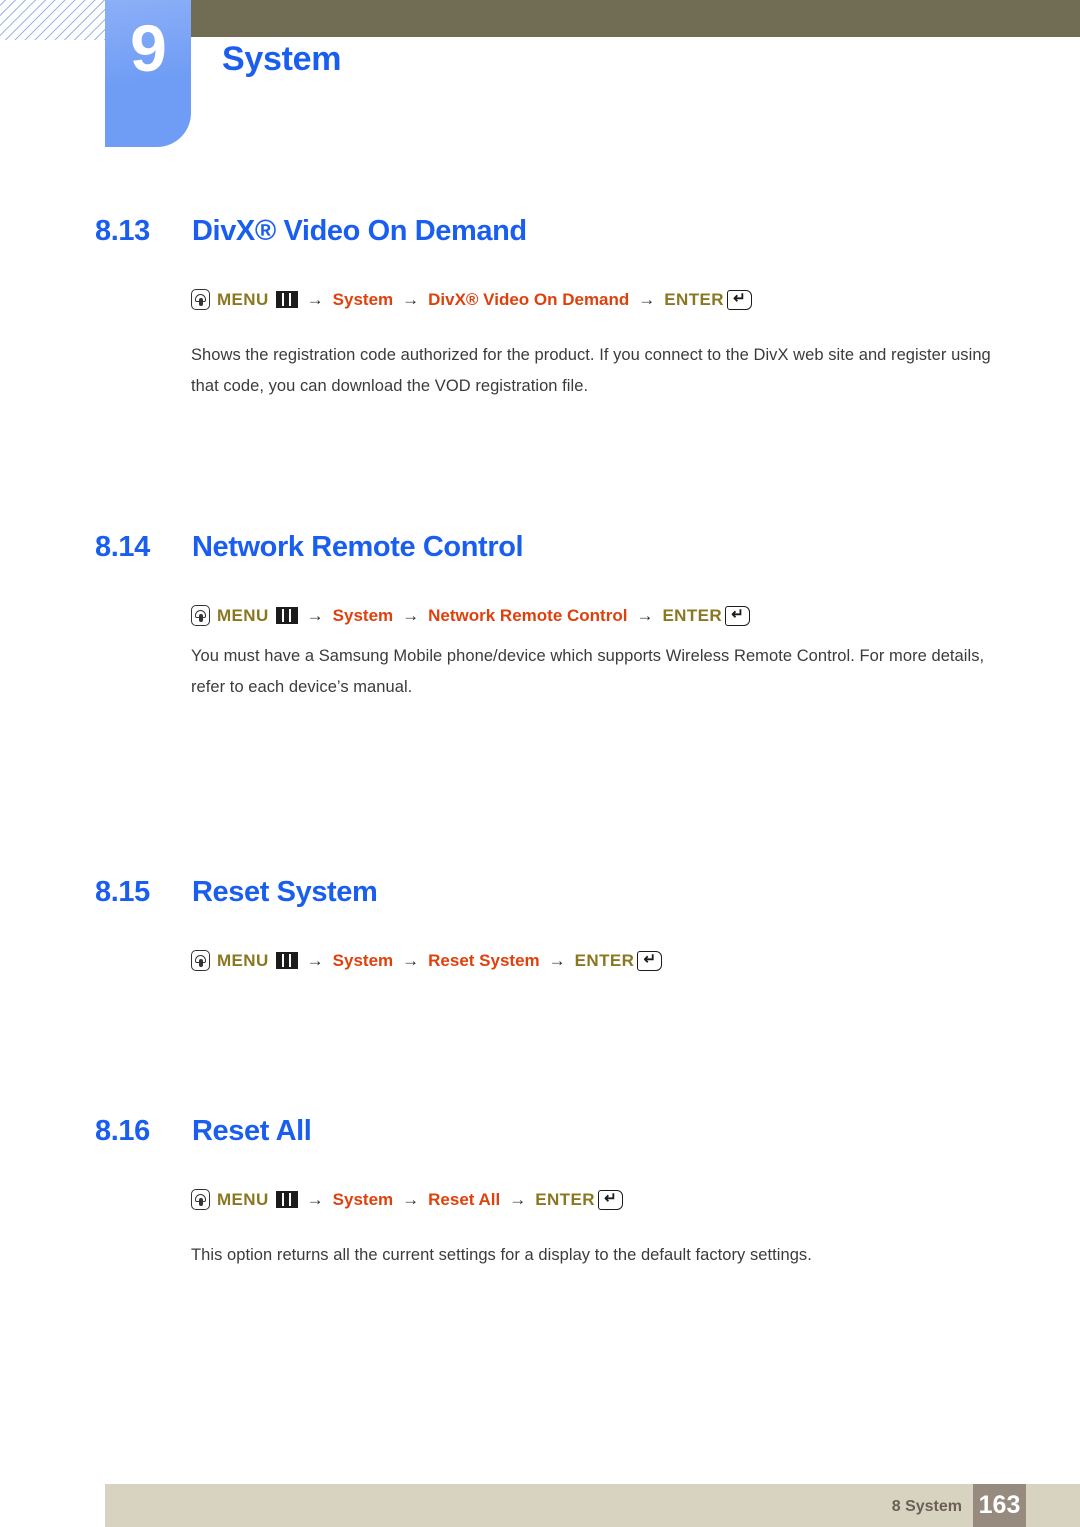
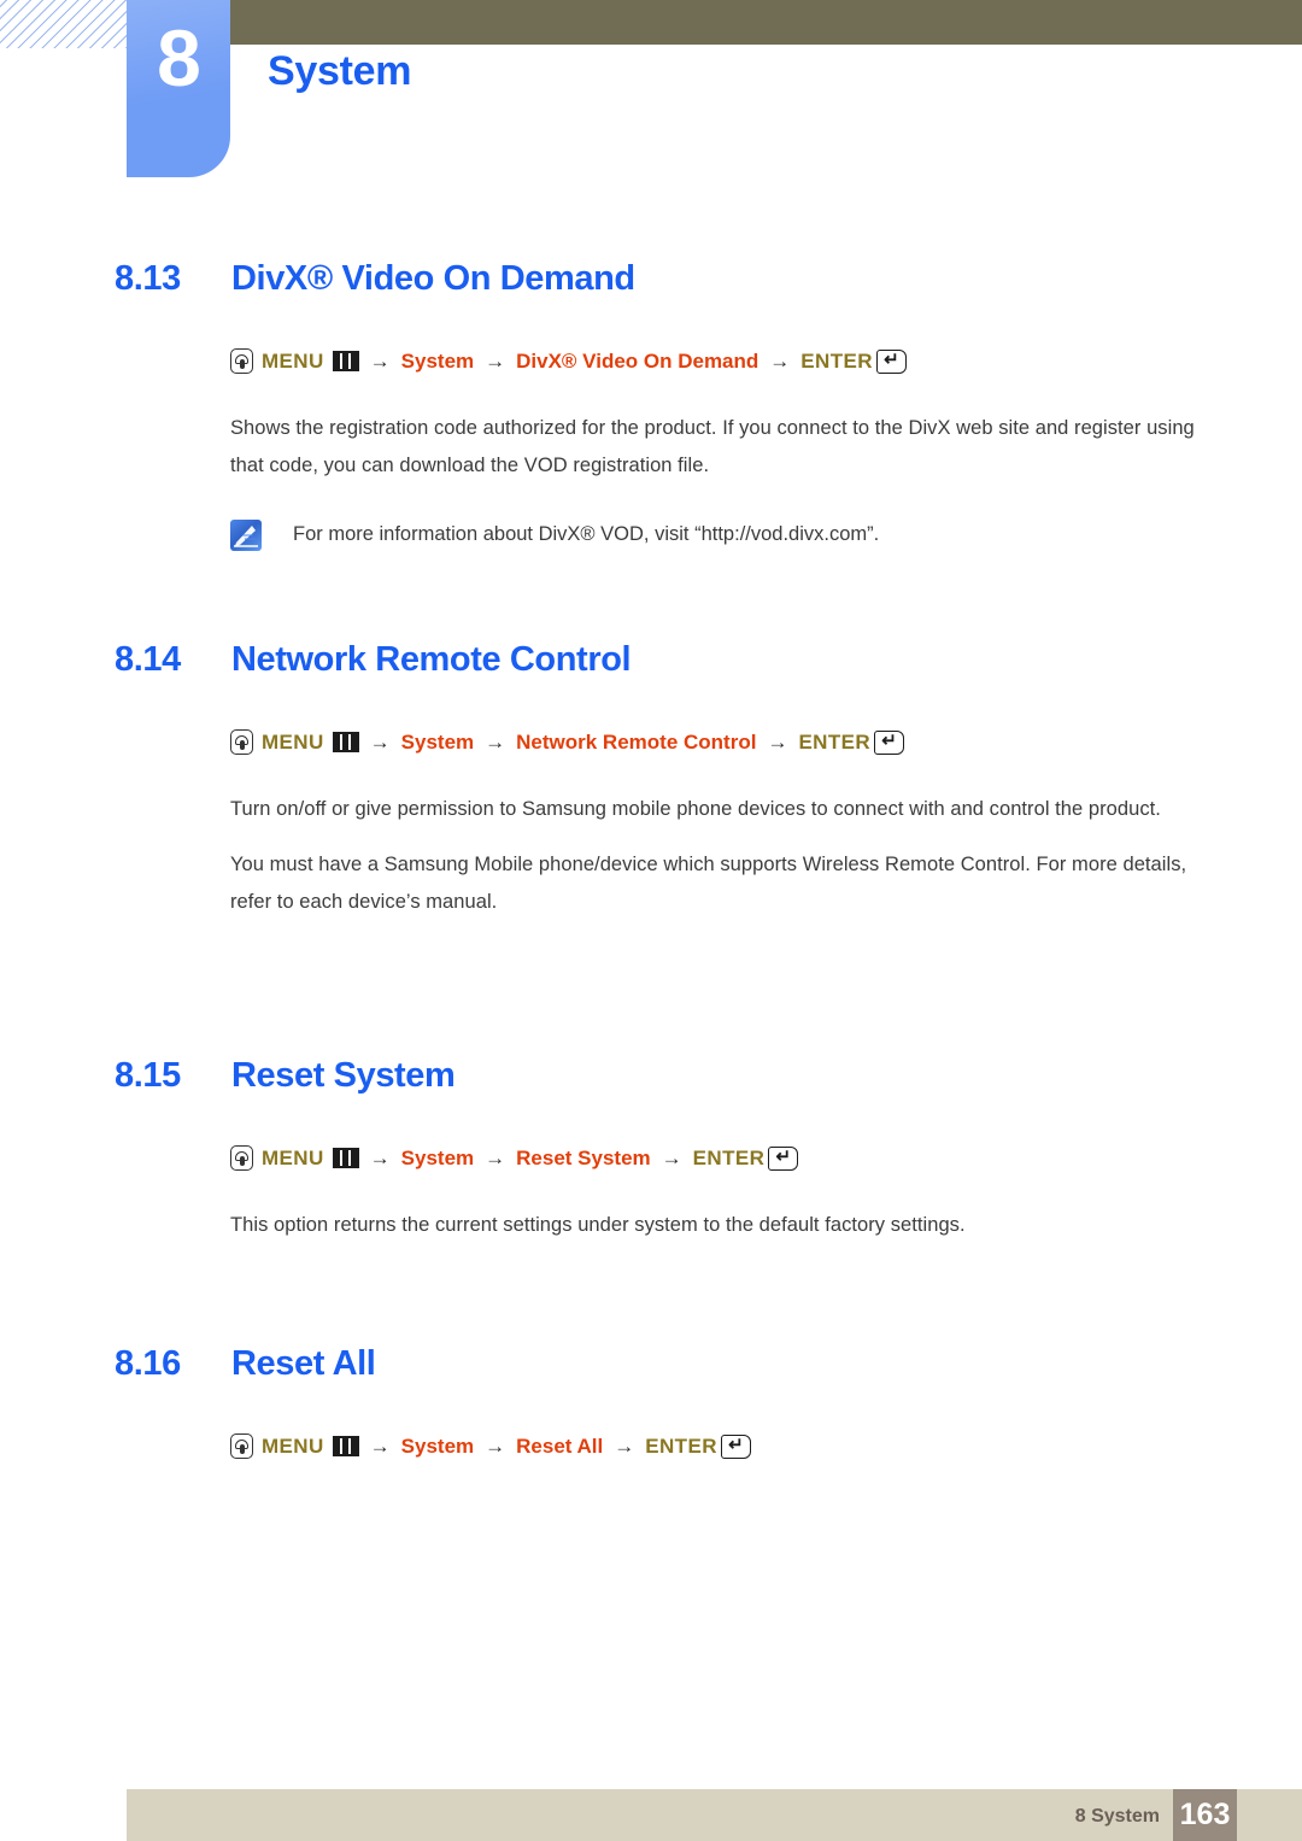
- 9
+ 8
  System
  8.13
  DivX® Video On Demand
  MENU
  →
  System
  →
  DivX® Video On Demand
  →
  ENTER
  ↵
  Shows the registration code authorized for the product. If you connect to the DivX web site and register using that code, you can download the VOD registration file.
+ For more information about DivX® VOD, visit “http://vod.divx.com”.
  8.14
  Network Remote Control
  MENU
  →
  System
  →
  Network Remote Control
  →
  ENTER
  ↵
+ Turn on/off or give permission to Samsung mobile phone devices to connect with and control the product.
  You must have a Samsung Mobile phone/device which supports Wireless Remote Control. For more details, refer to each device’s manual.
  8.15
  Reset System
  MENU
  →
  System
  →
  Reset System
  →
  ENTER
  ↵
+ This option returns the current settings under system to the default factory settings.
  8.16
  Reset All
  MENU
  →
  System
  →
  Reset All
  →
  ENTER
  ↵
- This option returns all the current settings for a display to the default factory settings.
  8 System
  163
